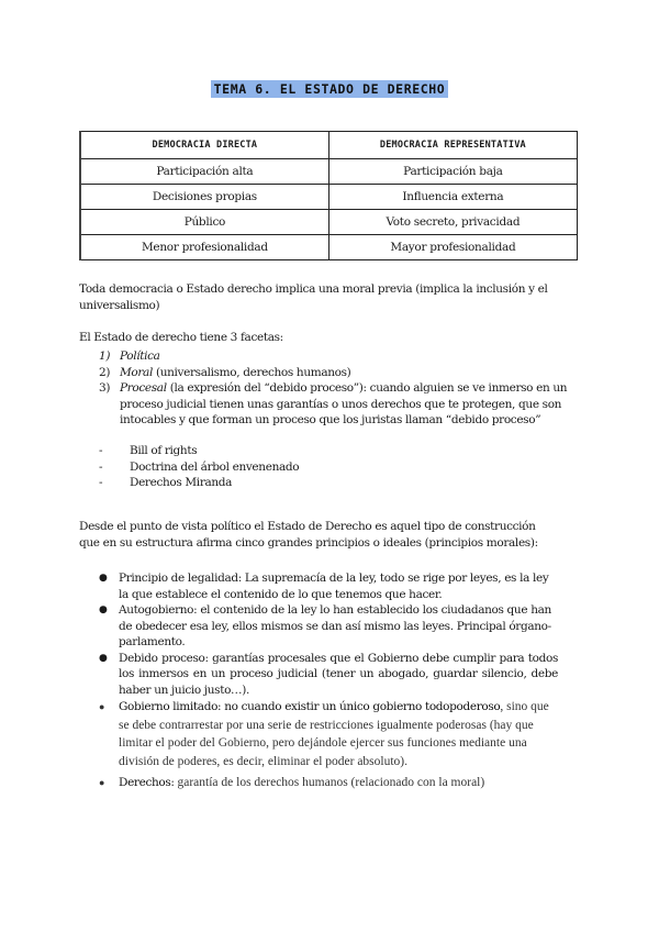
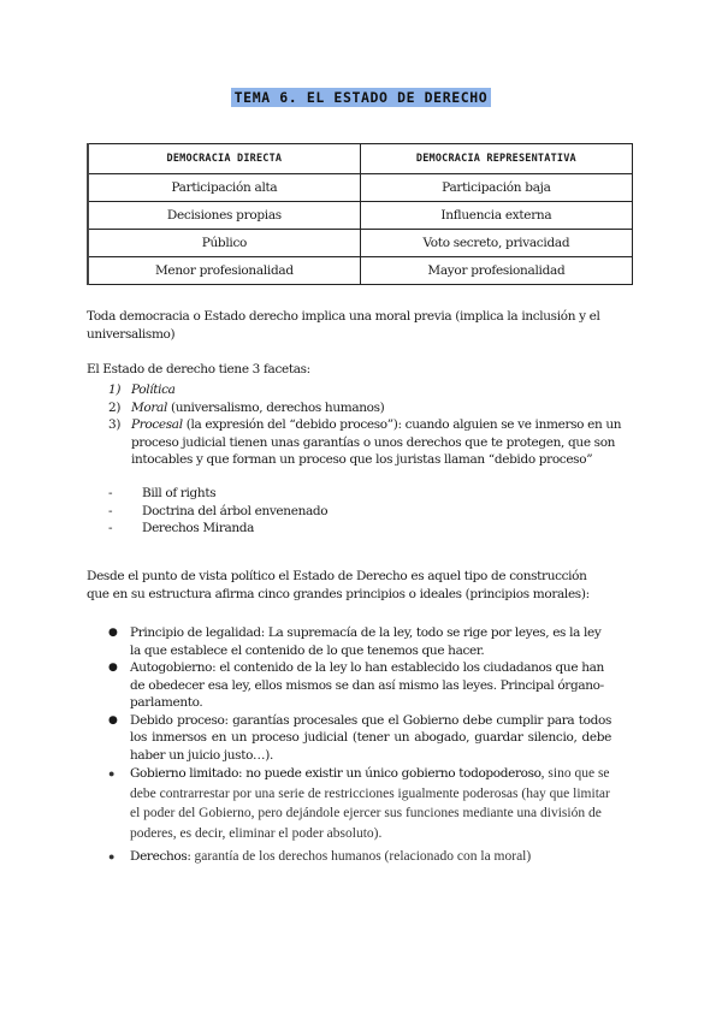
  TEMA 6. EL ESTADO DE DERECHO
  DEMOCRACIA DIRECTA	DEMOCRACIA REPRESENTATIVA
  Participación alta	Participación baja
  Decisiones propias	Influencia externa
  Público	Voto secreto, privacidad
  Menor profesionalidad	Mayor profesionalidad
  Toda democracia o Estado derecho implica una moral previa (implica la inclusión y el universalismo)
  El Estado de derecho tiene 3 facetas:
  1)
  Política
  2)
  Moral (universalismo, derechos humanos)
  3)
  Procesal (la expresión del “debido proceso”): cuando alguien se ve inmerso en un proceso judicial tienen unas garantías o unos derechos que te protegen, que son intocables y que forman un proceso que los juristas llaman “debido proceso”
  -
  Bill of rights
  -
  Doctrina del árbol envenenado
  -
  Derechos Miranda
  Desde el punto de vista político el Estado de Derecho es aquel tipo de construcción que en su estructura afirma cinco grandes principios o ideales (principios morales):
  ●
  Principio de legalidad: La supremacía de la ley, todo se rige por leyes, es la ley la que establece el contenido de lo que tenemos que hacer.
  ●
  Autogobierno: el contenido de la ley lo han establecido los ciudadanos que han de obedecer esa ley, ellos mismos se dan así mismo las leyes. Principal órgano- parlamento.
  ●
  Debido proceso: garantías procesales que el Gobierno debe cumplir para todos los inmersos en un proceso judicial (tener un abogado, guardar silencio, debe haber un juicio justo…).
  ●
- Gobierno limitado: no cuando existir un único gobierno todopoderoso, sino que se debe contrarrestar por una serie de restricciones igualmente poderosas (hay que limitar el poder del Gobierno, pero dejándole ejercer sus funciones mediante una división de poderes, es decir, eliminar el poder absoluto).
+ Gobierno limitado: no puede existir un único gobierno todopoderoso, sino que se debe contrarrestar por una serie de restricciones igualmente poderosas (hay que limitar el poder del Gobierno, pero dejándole ejercer sus funciones mediante una división de poderes, es decir, eliminar el poder absoluto).
  ●
  Derechos: garantía de los derechos humanos (relacionado con la moral)
